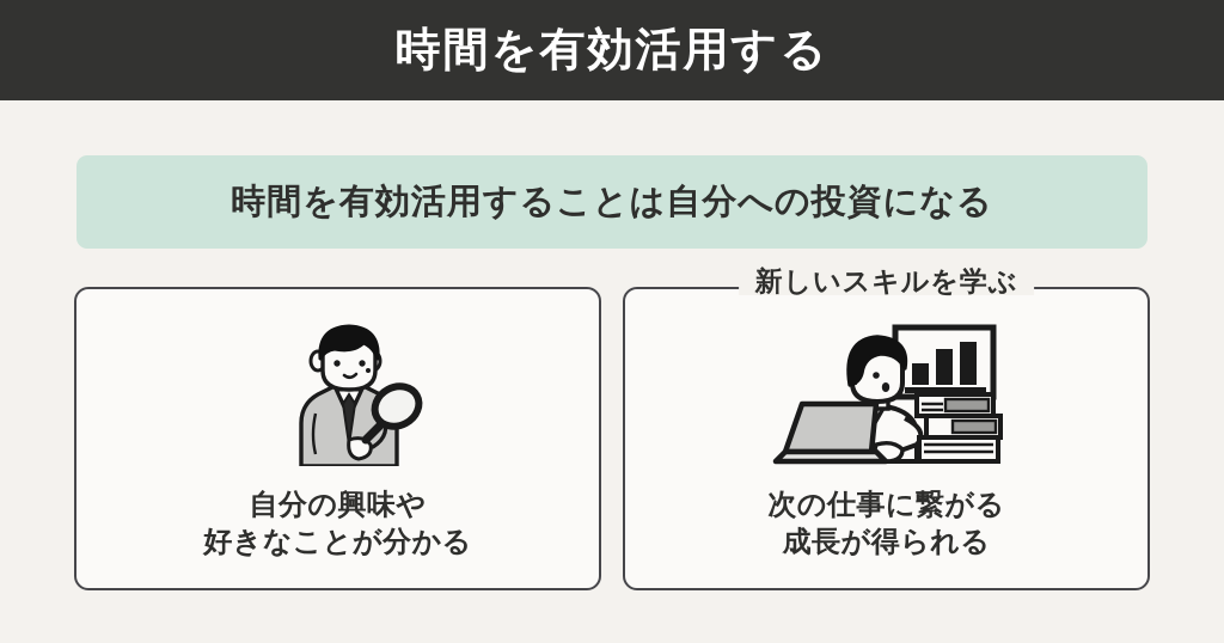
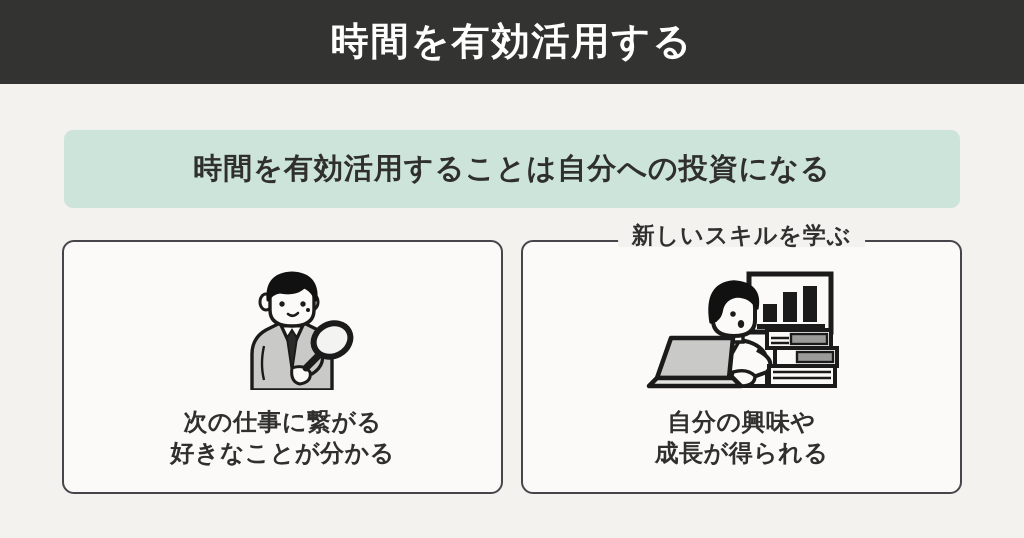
  時間を有効活用する
  時間を有効活用することは自分への投資になる
- 自分の興味や
+ 次の仕事に繋がる
  好きなことが分かる
  新しいスキルを学ぶ
- 次の仕事に繋がる
+ 自分の興味や
  成長が得られる
